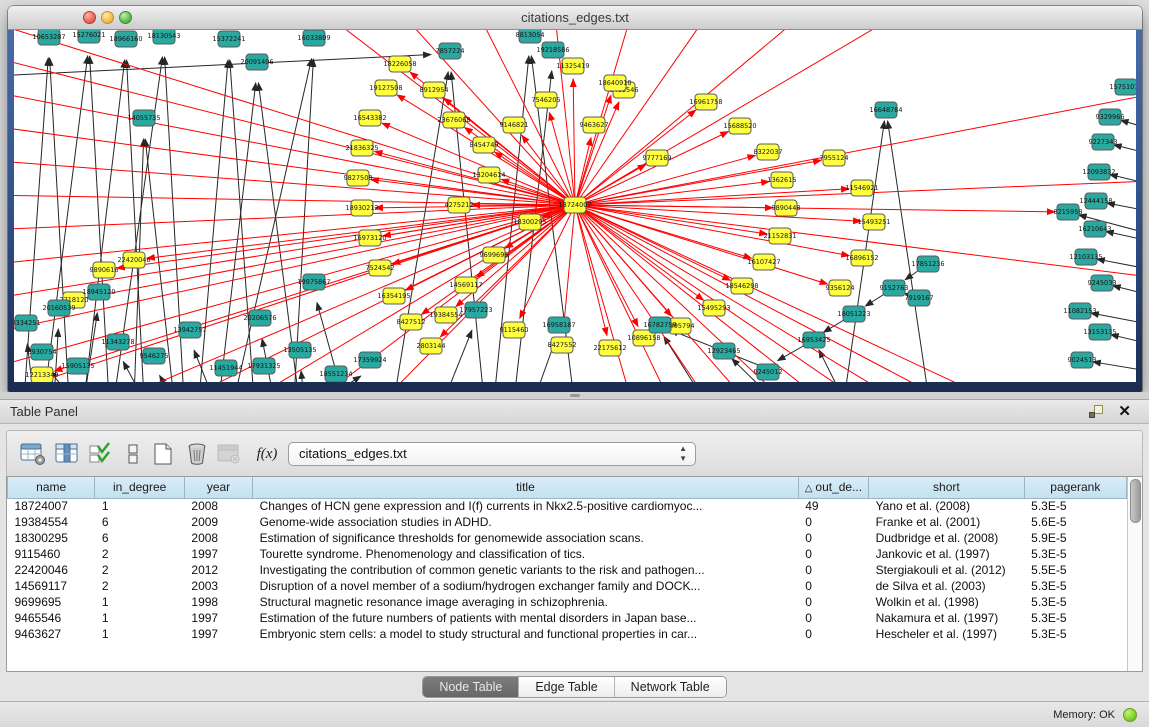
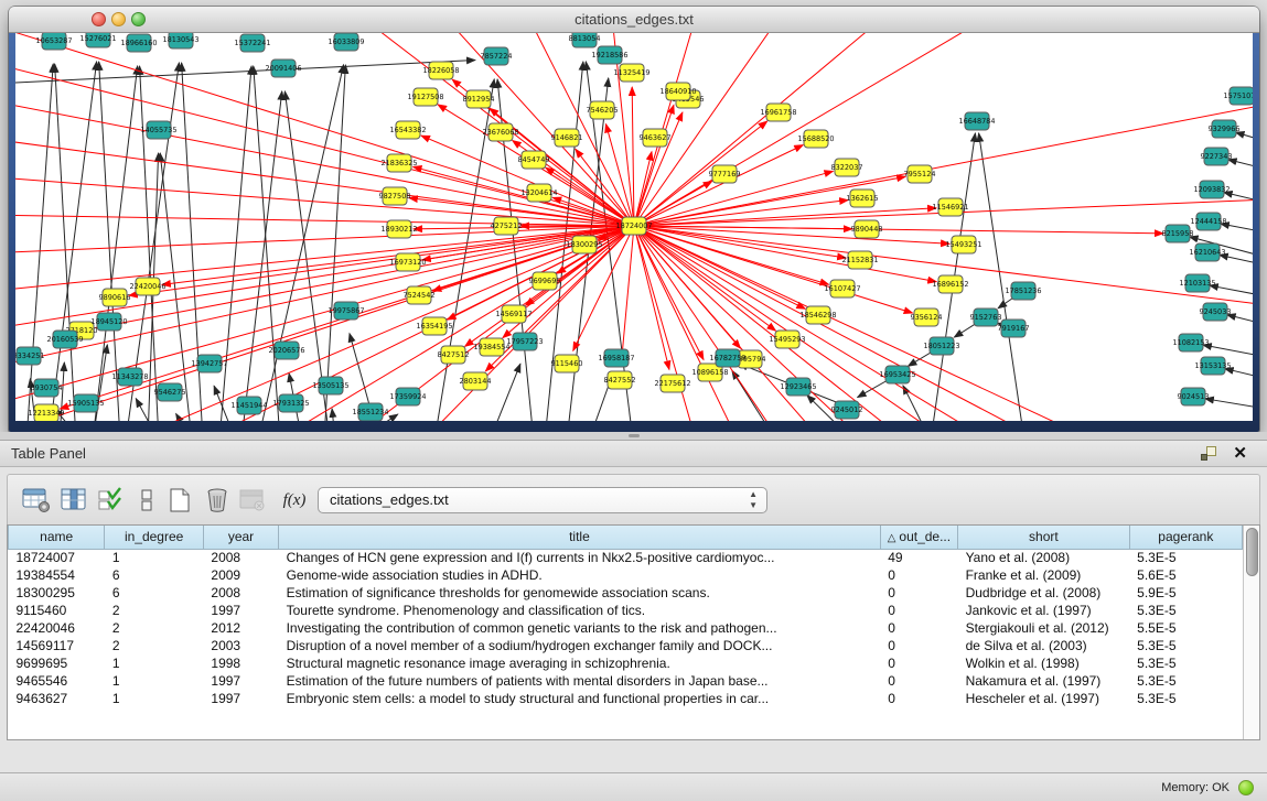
  citations_edges.txt
  18724007
  18226058
  19127508
  16543382
  21836325
  9827508
  18930212
  16973120
  7524542
  16354195
  8427512
  2803144
  8912954
  23676068
  8454749
  9146821
  7546205
  9463627
  9777169
  13204614
  4275212
  18300295
  9699695
  14569117
  19384554
  9115460
  8427552
  22175612
  18120
  12213349
  22420046
  9890616
  11325419
  18640910
  16961758
  15688520
  8322037
  1362615
  9890448
  21152831
  16107427
  18546298
  15495293
  995794
  10896158
  7955124
  11546921
  15493251
  16896152
  9356124
  10653287
  15276021
  18966160
  18130543
  20091406
  16033809
  15372241
  7857224
  8813054
  19218586
  14055735
  9334251
  20160539
  18945120
  8930754
  15905135
  11343278
  9546275
  13942757
  11451944
  20206576
  17931325
  13505135
  18551234
  17359924
  19975867
  17957223
  16958187
  16782759
  12923465
  9245012
  16953425
  18051223
  9152763
  17851236
  7919167
  16648784
  157510
  9329966
  9227343
  12093832
  12444158
  8215958
  16210643
  12103135
  9245033
  11082153
  13153135
  9024513
  Table Panel
  ✕
  f(x)
  citations_edges.txt
  ▲
  ▼
  name	in_degree	year	title	△ out_de...	short	pagerank
  18724007	1	2008	Changes of HCN gene expression and I(f) currents in Nkx2.5-positive cardiomyoc...	49	Yano et al. (2008)	5.3E-5
- 19384554	6	2009	Genome-wide association studies in ADHD.	0	Franke et al. (2001)	5.6E-5
+ 19384554	6	2009	Genome-wide association studies in ADHD.	0	Franke et al. (2009)	5.6E-5
  18300295	6	2008	Estimation of significance thresholds for genomewide association scans.	0	Dudbridge et al. (2008)	5.9E-5
  9115460	2	1997	Tourette syndrome. Phenomenology and classification of tics.	0	Jankovic et al. (1997)	5.3E-5
  22420046	2	2012	Investigating the contribution of common genetic variants to the risk and pathogen...	0	Stergiakouli et al. (2012)	5.5E-5
  14569117	2	2003	Disruption of a novel member of a sodium/hydrogen exchanger family and DOCK...	0	de Silva et al. (2003)	5.3E-5
  9699695	1	1998	Structural magnetic resonance image averaging in schizophrenia.	0	Wolkin et al. (1998)	5.3E-5
  9465546	1	1997	Estimation of the future numbers of patients with mental disorders in Japan base...	0	Nakamura et al. (1997)	5.3E-5
  9463627	1	1997	Embryonic stem cells: a model to study structural and functional properties in car...	0	Hescheler et al. (1997)	5.3E-5
- Node Table
- Edge Table
- Network Table
  Memory: OK
